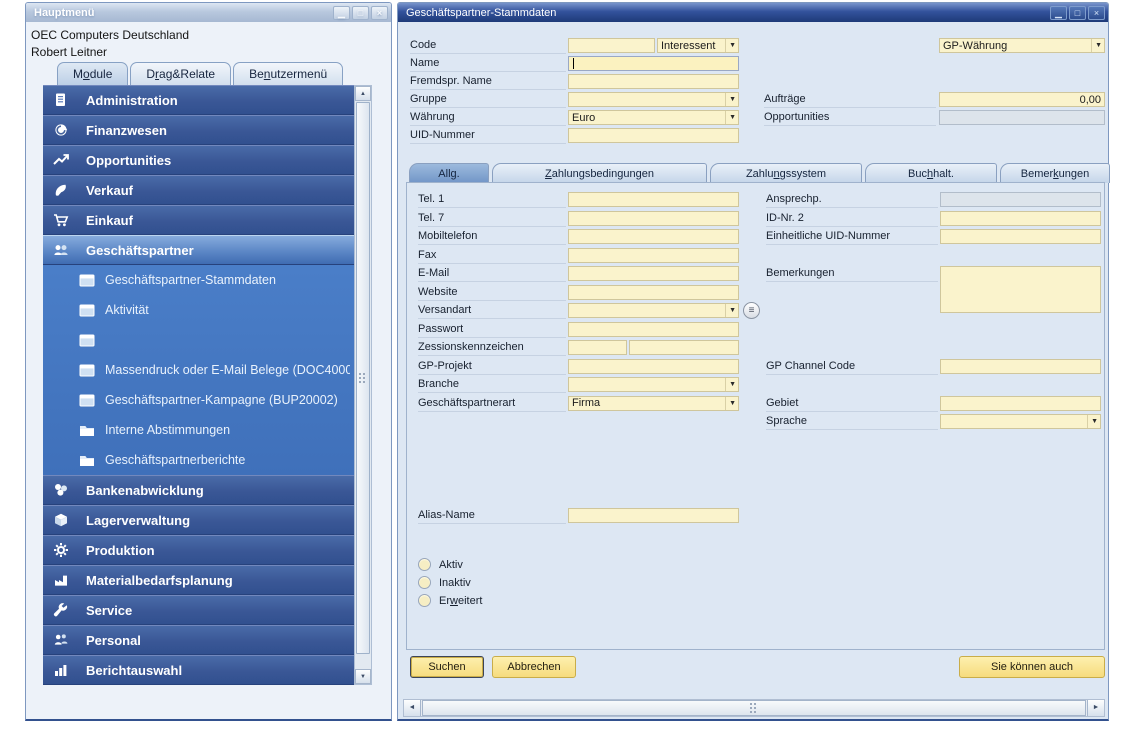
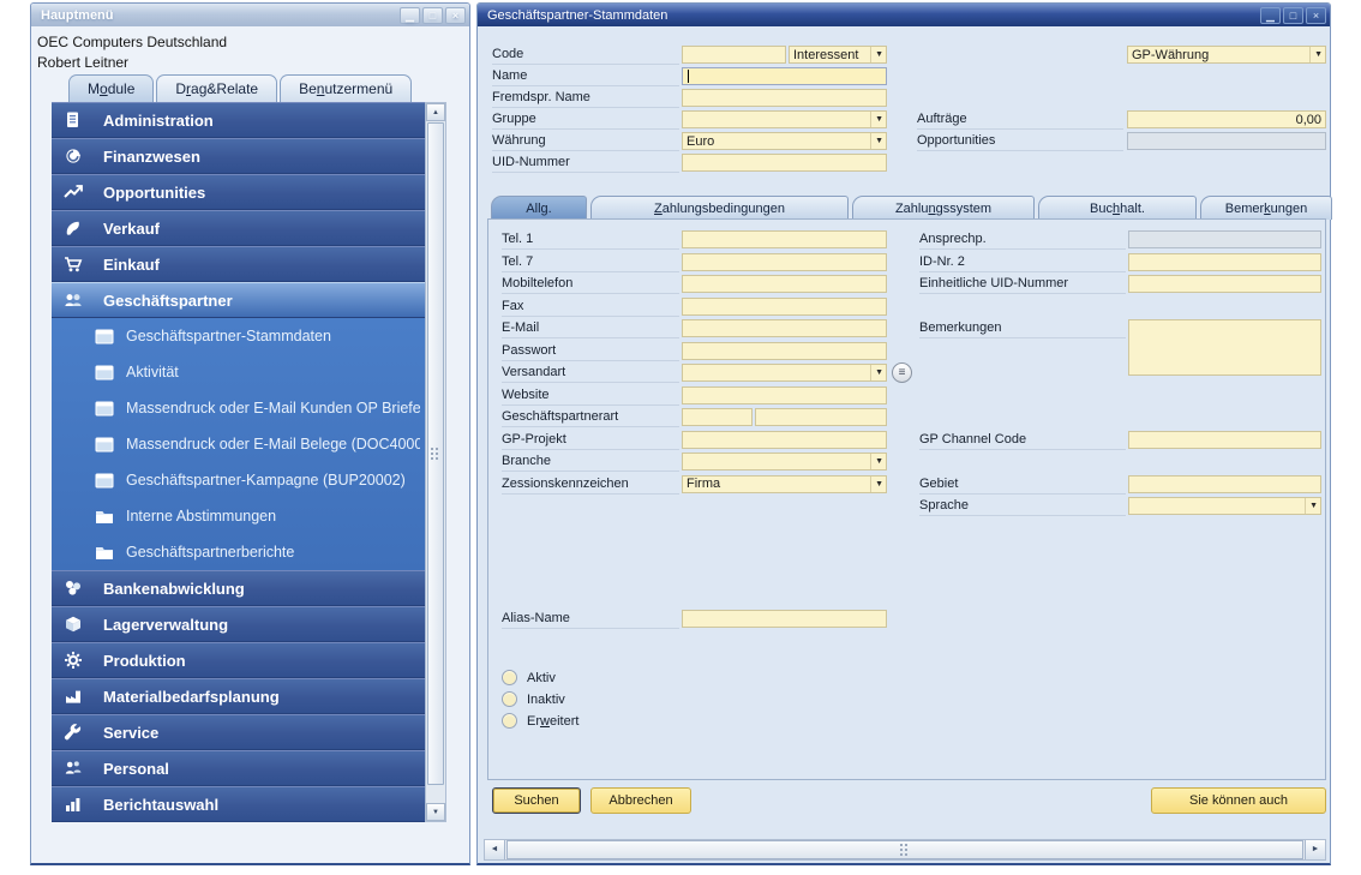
  Hauptmenü
  ▁
  □
  ×
  OEC Computers Deutschland
  Robert Leitner
  M
  o
  dule
  D
  r
  ag&Relate
  Be
  n
  utzermenü
  Administration
  Finanzwesen
  Opportunities
  Verkauf
  Einkauf
  Geschäftspartner
  Geschäftspartner-Stammdaten
  Aktivität
+ Massendruck oder E-Mail Kunden OP Briefe
  Massendruck oder E-Mail Belege (DOC4000
  Geschäftspartner-Kampagne (BUP20002)
  Interne Abstimmungen
  Geschäftspartnerberichte
  Bankenabwicklung
  Lagerverwaltung
  Produktion
  Materialbedarfsplanung
  Service
  Personal
  Berichtauswahl
  Geschäftspartner-Stammdaten
  ▁
  □
  ×
  Code
  Interessent
  GP-Währung
  Name
  Fremdspr. Name
  Gruppe
  Währung
  Euro
  UID-Nummer
  Aufträge
  0,00
  Opportunities
  Allg.
  Z
  ahlungsbedingungen
  Zahlu
  n
  gssystem
  Buc
  h
  halt.
  Bemer
  k
  ungen
  Tel. 1
  Tel. 7
  Mobiltelefon
  Fax
  E-Mail
- Website
+ Passwort
  Versandart
  ≡
- Passwort
+ Website
- Zessionskennzeichen
+ Geschäftspartnerart
  GP-Projekt
  Branche
- Geschäftspartnerart
+ Zessionskennzeichen
  Firma
  Ansprechp.
  ID-Nr. 2
  Einheitliche UID-Nummer
  Bemerkungen
  GP Channel Code
  Gebiet
  Sprache
  Alias-Name
  Aktiv
  Inaktiv
  Erweitert
  Suchen
  Abbrechen
  Sie können auch
